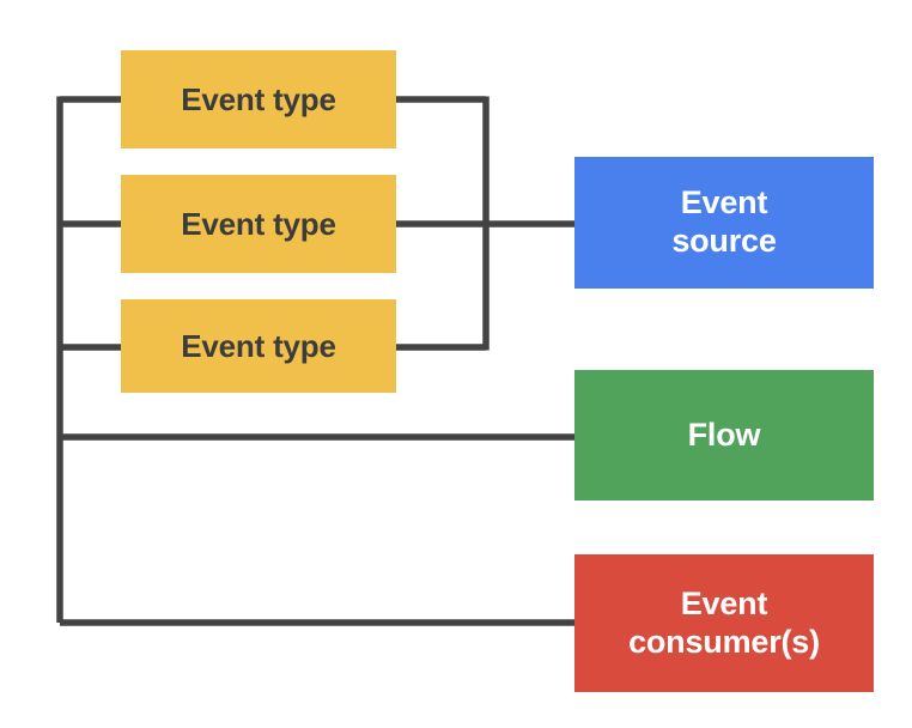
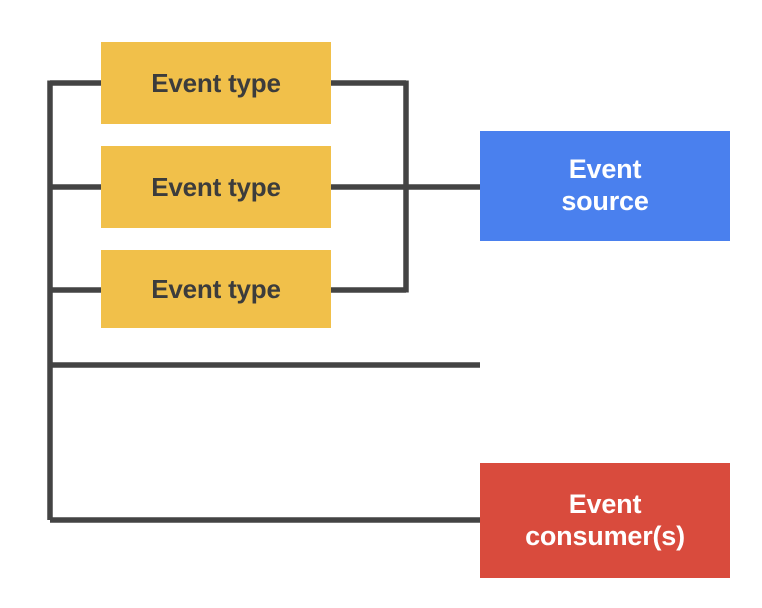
  Event type
  Event type
  Event type
  Event
  source
- Flow
  Event
  consumer(s)
